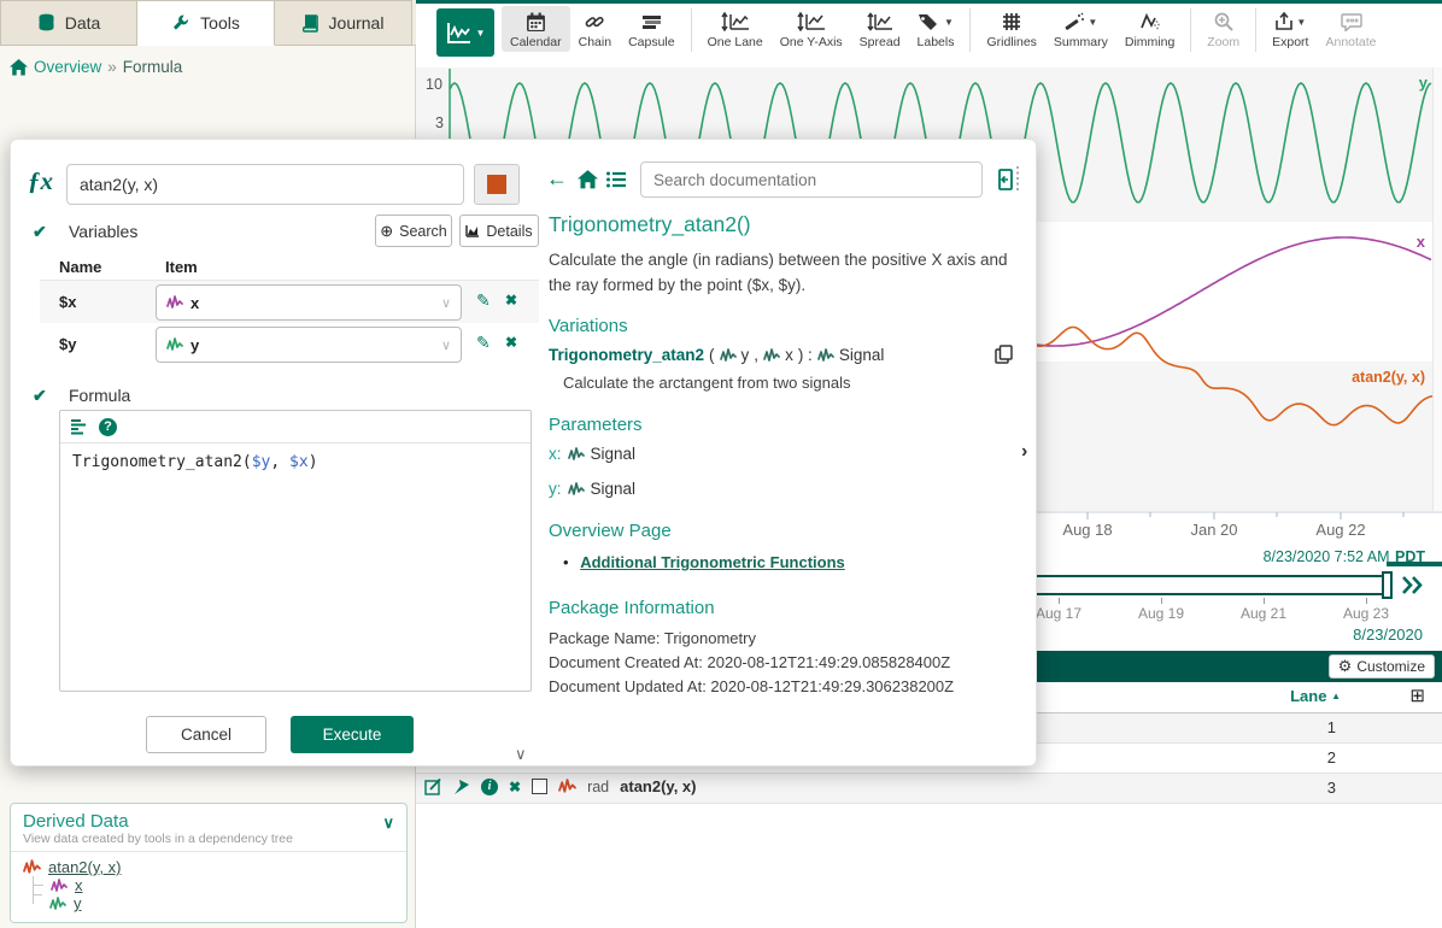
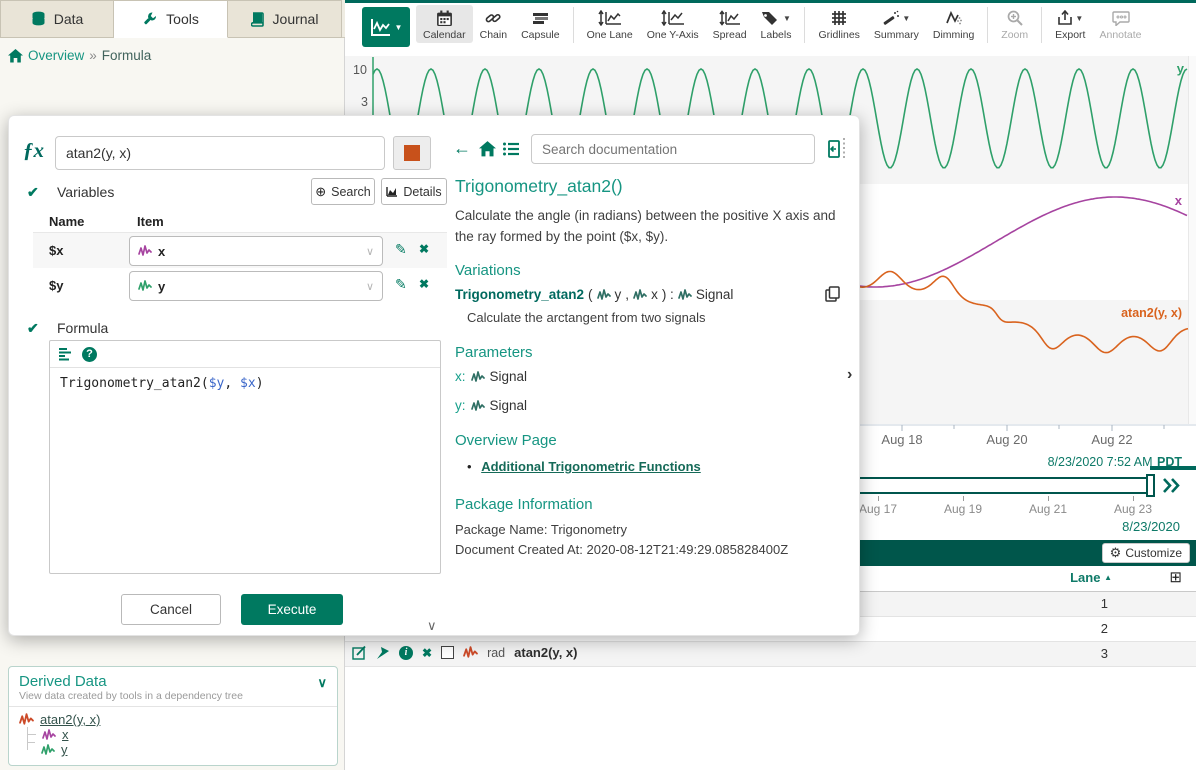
  10
  3
  y
  x
  atan2(y, x)
  Aug 18
- Jan 20
+ Aug 20
  Aug 22
  8/23/2020 7:52 AM PDT
  Aug 17
  Aug 19
  Aug 21
  Aug 23
  8/23/2020
  ⚙
  Customize
  Lane ▲
  ⊞
  1
  2
  3
  i
  ✖
  rad
  atan2(y, x)
  Data
  Tools
  Journal
  Overview
  »
  Formula
  ▼
  Calendar
  Chain
  Capsule
  One Lane
  One Y-Axis
  Spread
  ▼
  Labels
  Gridlines
  ▼
  Summary
  Dimming
  Zoom
  ▼
  Export
  Annotate
  ƒx
  atan2(y, x)
  ✔
  Variables
  ⊕
  Search
  Details
  Name
  Item
  $x
  x
  ∨
  ✎
  ✖
  $y
  y
  ∨
  ✎
  ✖
  ✔
  Formula
  ?
  Trigonometry_atan2($y, $x)
  Cancel
  Execute
  ∨
  ←
  Search documentation
  Trigonometry_atan2()
  Calculate the angle (in radians) between the positive X axis and the ray formed by the point ($x, $y).
  Variations
  Trigonometry_atan2
  (
  y
  ,
  x
  ) :
  Signal
  Calculate the arctangent from two signals
  Parameters
  x:
  Signal
  ›
  y:
  Signal
  Overview Page
  • Additional Trigonometric Functions
  Package Information
  Package Name: Trigonometry
  Document Created At: 2020-08-12T21:49:29.085828400Z
- Document Updated At: 2020-08-12T21:49:29.306238200Z
  Derived Data
  View data created by tools in a dependency tree
  ∨
  atan2(y, x)
  x
  y
